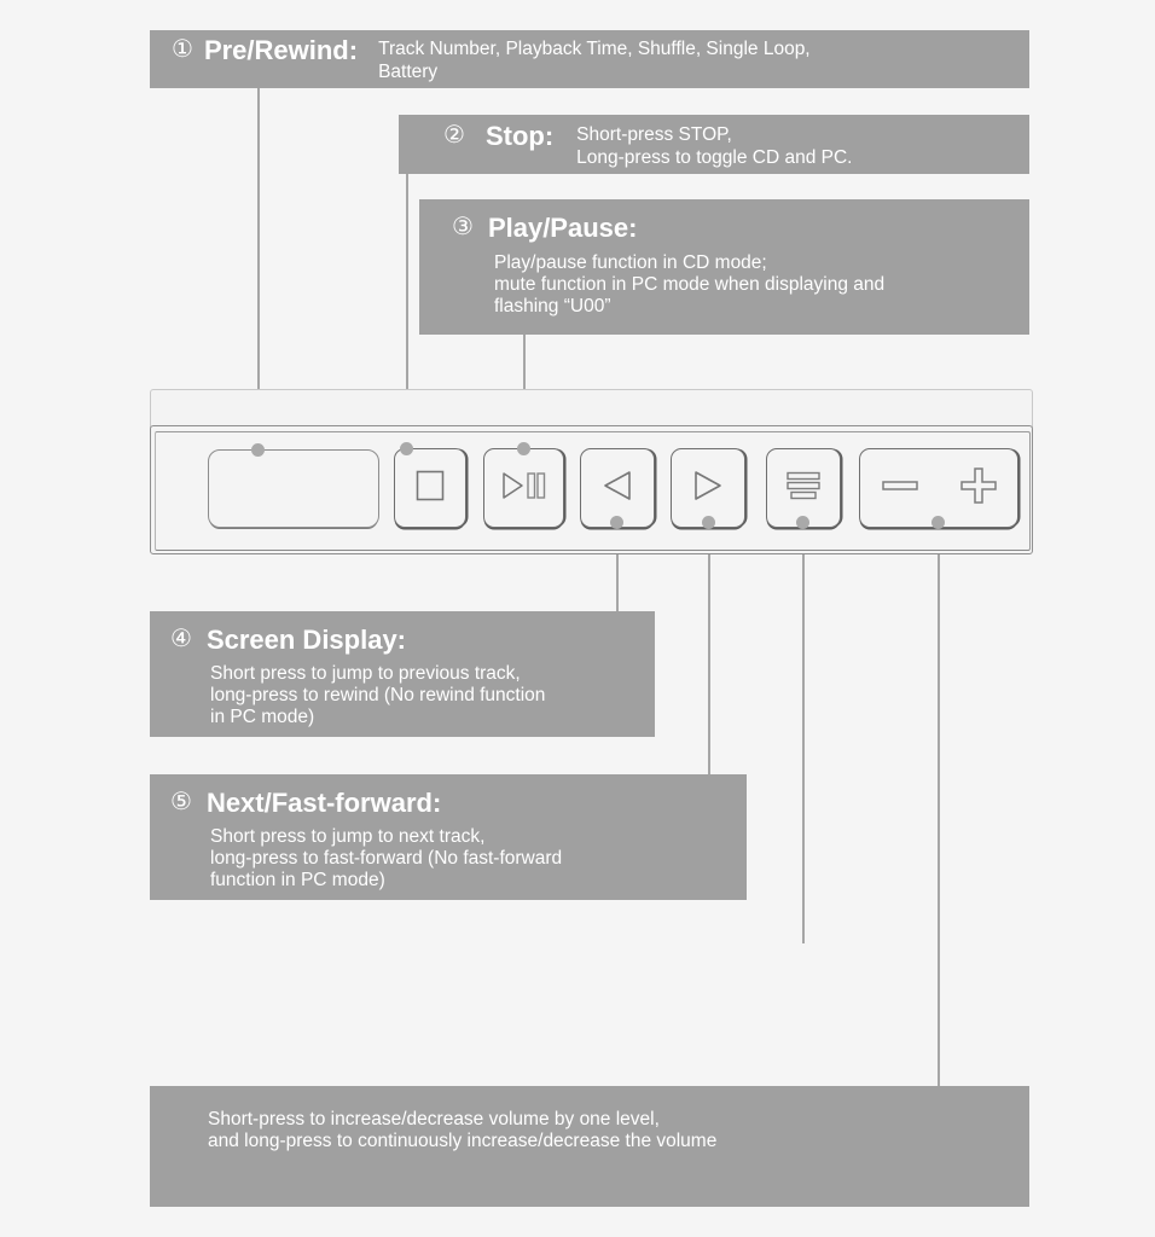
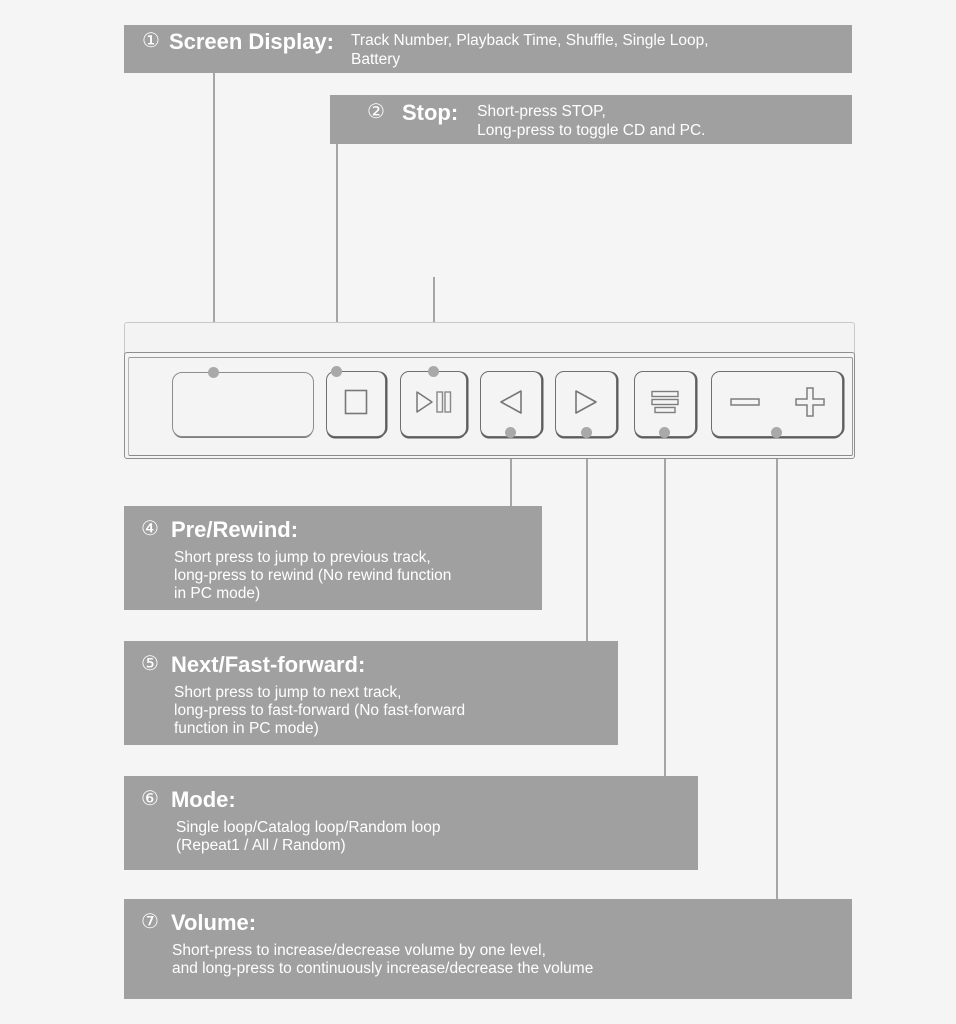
  ①
- Pre/Rewind:
+ Screen Display:
  Track Number, Playback Time, Shuffle, Single Loop,
  Battery
  ②
  Stop:
  Short-press STOP,
  Long-press to toggle CD and PC.
- ③
- Play/Pause:
- Play/pause function in CD mode;
- mute function in PC mode when displaying and
- flashing “U00”
  ④
- Screen Display:
+ Pre/Rewind:
  Short press to jump to previous track,
  long-press to rewind (No rewind function
  in PC mode)
  ⑤
  Next/Fast-forward:
  Short press to jump to next track,
  long-press to fast-forward (No fast-forward
  function in PC mode)
+ ⑥
+ Mode:
+ Single loop/Catalog loop/Random loop
+ (Repeat1 / All / Random)
+ ⑦
+ Volume:
  Short-press to increase/decrease volume by one level,
  and long-press to continuously increase/decrease the volume
